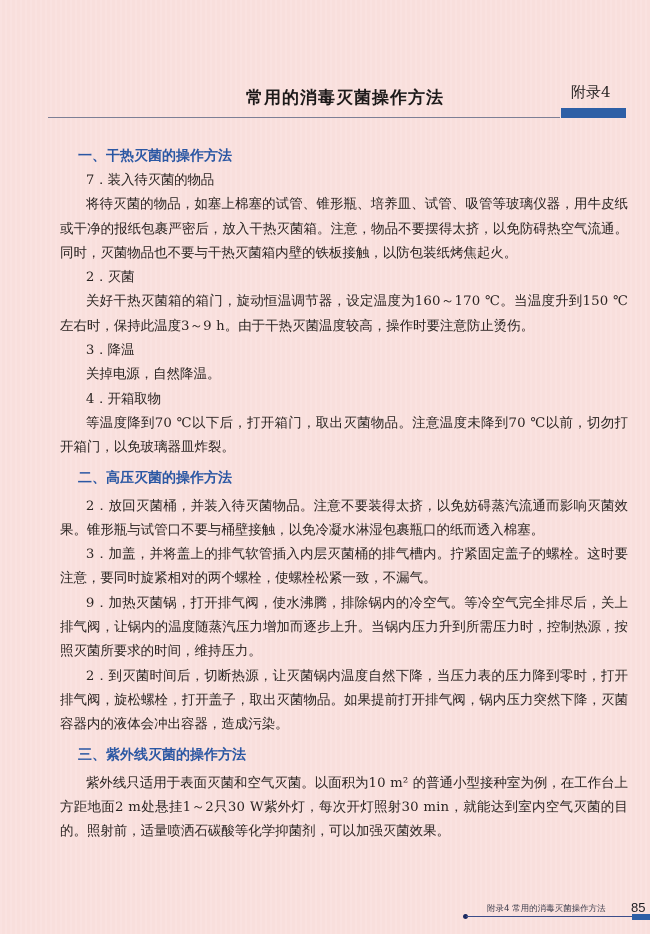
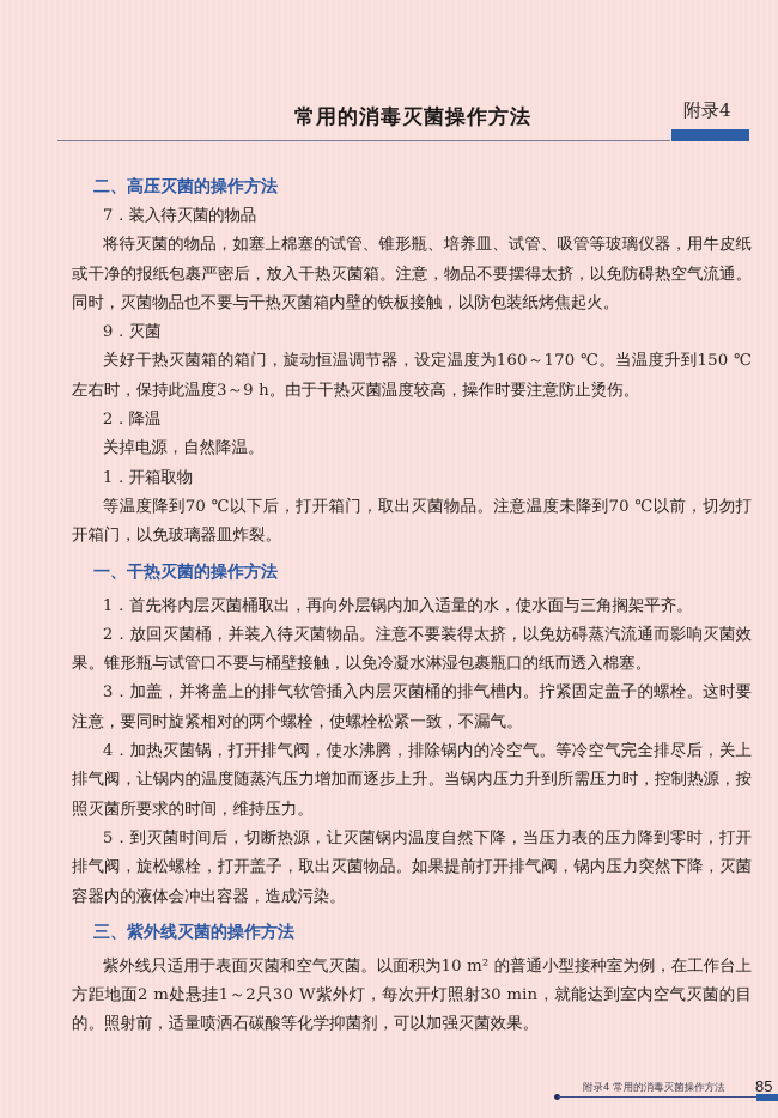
  常用的消毒灭菌操作方法
  附录4
- 一、干热灭菌的操作方法
+ 二、高压灭菌的操作方法
  7．装入待灭菌的物品
  将待灭菌的物品，如塞上棉塞的试管、锥形瓶、培养皿、试管、吸管等玻璃仪器，用牛皮纸或干净的报纸包裹严密后，放入干热灭菌箱。注意，物品不要摆得太挤，以免防碍热空气流通。同时，灭菌物品也不要与干热灭菌箱内壁的铁板接触，以防包装纸烤焦起火。
- 2．灭菌
+ 9．灭菌
  关好干热灭菌箱的箱门，旋动恒温调节器，设定温度为160～170 ℃。当温度升到150 ℃左右时，保持此温度3～9 h。由于干热灭菌温度较高，操作时要注意防止烫伤。
- 3．降温
+ 2．降温
  关掉电源，自然降温。
- 4．开箱取物
+ 1．开箱取物
  等温度降到70 ℃以下后，打开箱门，取出灭菌物品。注意温度未降到70 ℃以前，切勿打开箱门，以免玻璃器皿炸裂。
- 二、高压灭菌的操作方法
+ 一、干热灭菌的操作方法
+ 1．首先将内层灭菌桶取出，再向外层锅内加入适量的水，使水面与三角搁架平齐。
  2．放回灭菌桶，并装入待灭菌物品。注意不要装得太挤，以免妨碍蒸汽流通而影响灭菌效果。锥形瓶与试管口不要与桶壁接触，以免冷凝水淋湿包裹瓶口的纸而透入棉塞。
  3．加盖，并将盖上的排气软管插入内层灭菌桶的排气槽内。拧紧固定盖子的螺栓。这时要注意，要同时旋紧相对的两个螺栓，使螺栓松紧一致，不漏气。
- 9．加热灭菌锅，打开排气阀，使水沸腾，排除锅内的冷空气。等冷空气完全排尽后，关上排气阀，让锅内的温度随蒸汽压力增加而逐步上升。当锅内压力升到所需压力时，控制热源，按照灭菌所要求的时间，维持压力。
+ 4．加热灭菌锅，打开排气阀，使水沸腾，排除锅内的冷空气。等冷空气完全排尽后，关上排气阀，让锅内的温度随蒸汽压力增加而逐步上升。当锅内压力升到所需压力时，控制热源，按照灭菌所要求的时间，维持压力。
- 2．到灭菌时间后，切断热源，让灭菌锅内温度自然下降，当压力表的压力降到零时，打开排气阀，旋松螺栓，打开盖子，取出灭菌物品。如果提前打开排气阀，锅内压力突然下降，灭菌容器内的液体会冲出容器，造成污染。
+ 5．到灭菌时间后，切断热源，让灭菌锅内温度自然下降，当压力表的压力降到零时，打开排气阀，旋松螺栓，打开盖子，取出灭菌物品。如果提前打开排气阀，锅内压力突然下降，灭菌容器内的液体会冲出容器，造成污染。
  三、紫外线灭菌的操作方法
  紫外线只适用于表面灭菌和空气灭菌。以面积为10 m² 的普通小型接种室为例，在工作台上方距地面2 m处悬挂1～2只30 W紫外灯，每次开灯照射30 min，就能达到室内空气灭菌的目的。照射前，适量喷洒石碳酸等化学抑菌剂，可以加强灭菌效果。
  附录4 常用的消毒灭菌操作方法
  85
